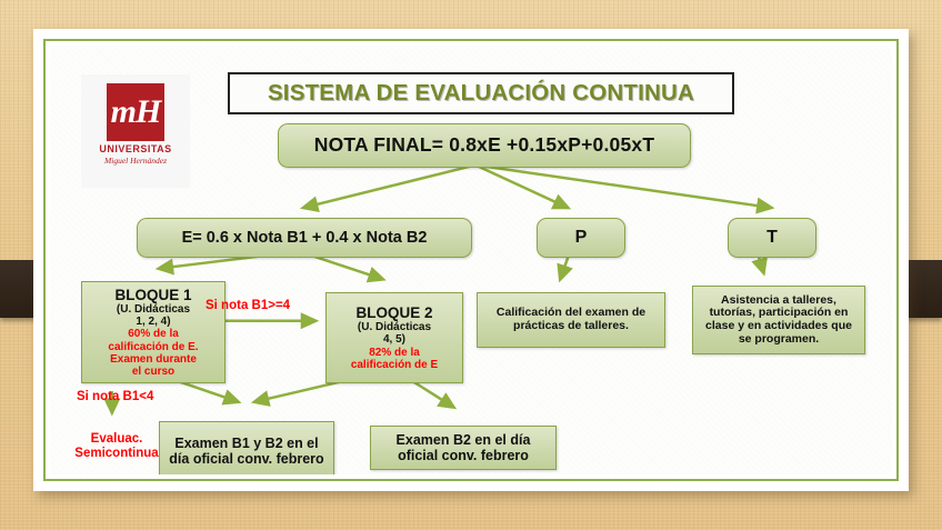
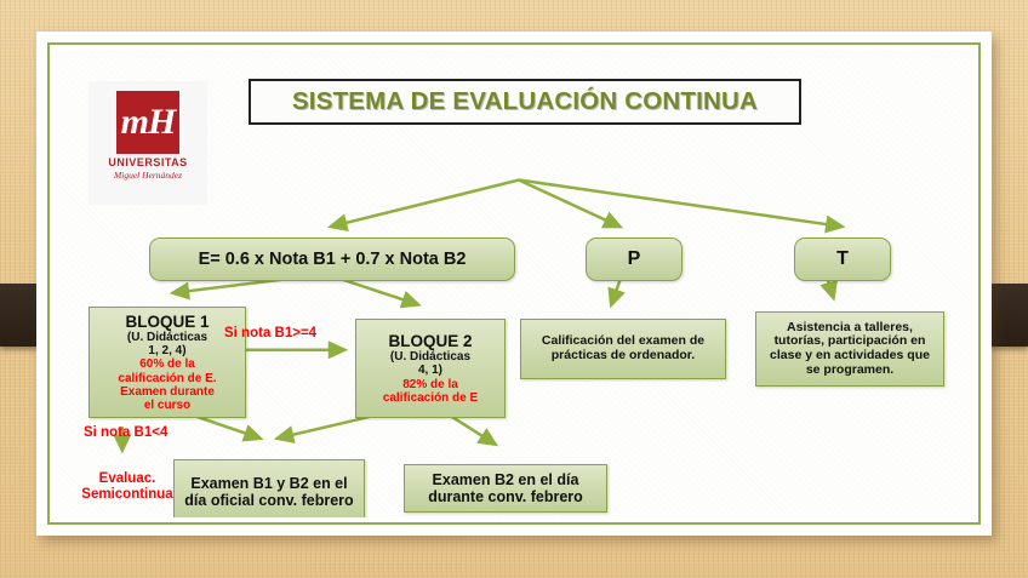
  mH
  UNIVERSITAS
  Miguel Hernández
  SISTEMA DE EVALUACIÓN CONTINUA
- NOTA FINAL= 0.8xE +0.15xP+0.05xT
- E= 0.6 x Nota B1 + 0.4 x Nota B2
+ E= 0.6 x Nota B1 + 0.7 x Nota B2
  P
  T
  BLOQUE 1
  (U. Didácticas
  1, 2, 4)
  60% de la
  calificación de E.
  Examen durante
  el curso
  BLOQUE 2
  (U. Didácticas
- 4, 5)
+ 4, 1)
  82% de la
  calificación de E
- Calificación del examen de prácticas de talleres.
+ Calificación del examen de prácticas de ordenador.
  Asistencia a talleres, tutorías, participación en clase y en actividades que se programen.
  Examen B1 y B2 en el día oficial conv. febrero
- Examen B2 en el día oficial conv. febrero
+ Examen B2 en el día durante conv. febrero
  Si nota B1>=4
  Si nota B1<4
  Evaluac.
  Semicontinua
